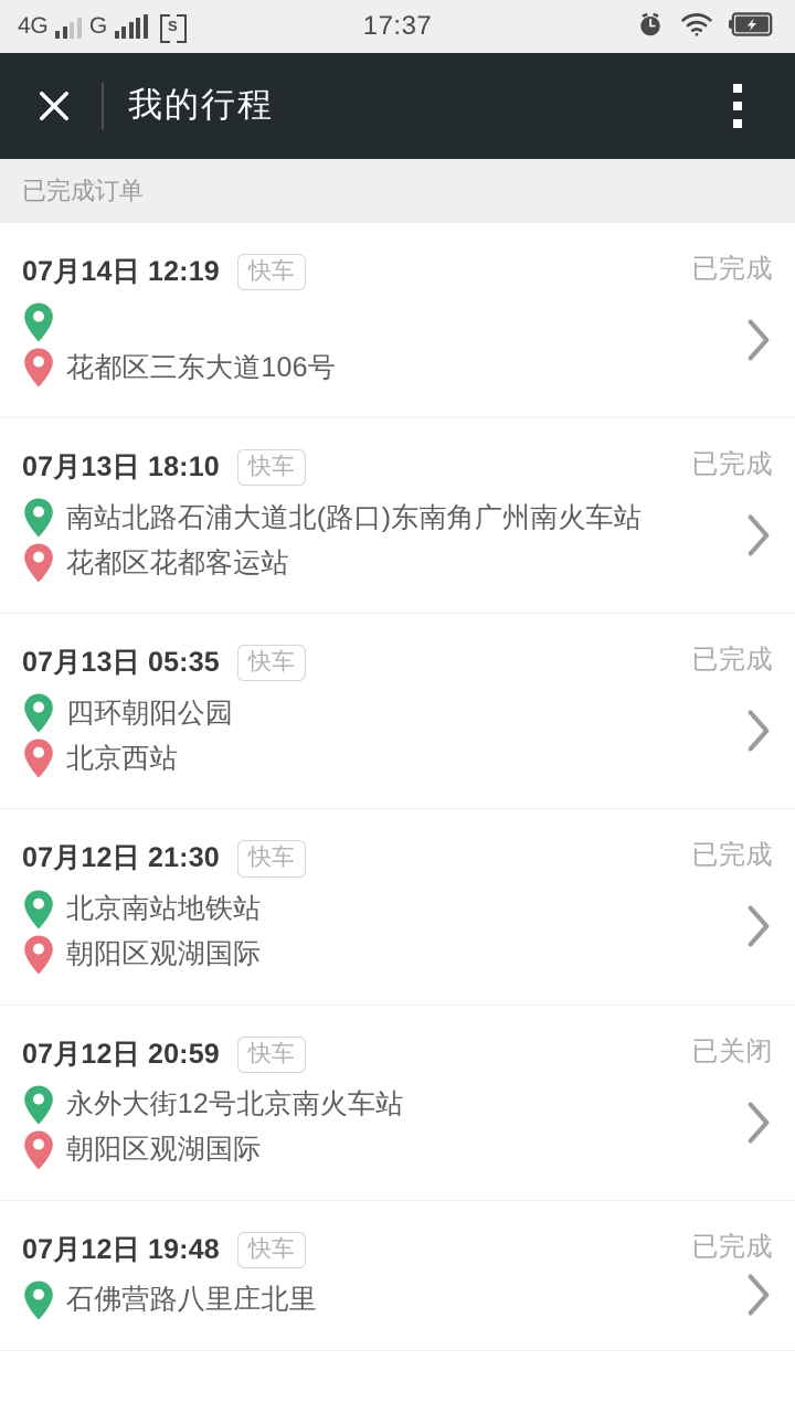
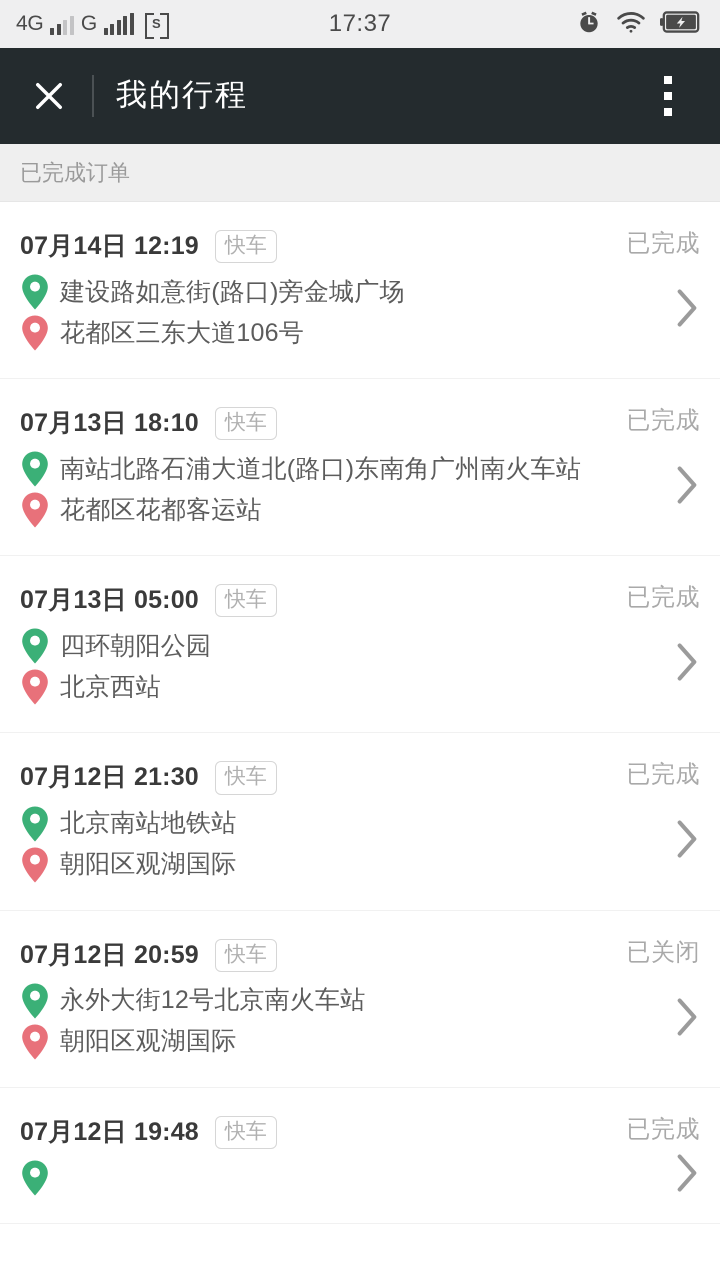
  4G
  G
  S
  17:37
  我的行程
  已完成订单
  07月14日 12:19
  快车
  已完成
+ 建设路如意街(路口)旁金城广场
  花都区三东大道106号
  07月13日 18:10
  快车
  已完成
  南站北路石浦大道北(路口)东南角广州南火车站
  花都区花都客运站
- 07月13日 05:35
+ 07月13日 05:00
  快车
  已完成
  四环朝阳公园
  北京西站
  07月12日 21:30
  快车
  已完成
  北京南站地铁站
  朝阳区观湖国际
  07月12日 20:59
  快车
  已关闭
  永外大街12号北京南火车站
  朝阳区观湖国际
  07月12日 19:48
  快车
  已完成
- 石佛营路八里庄北里
